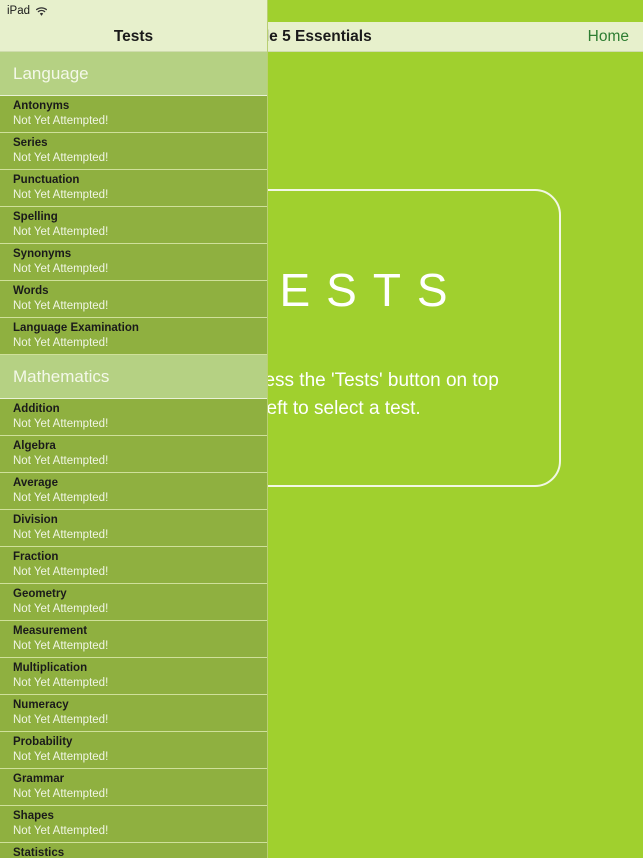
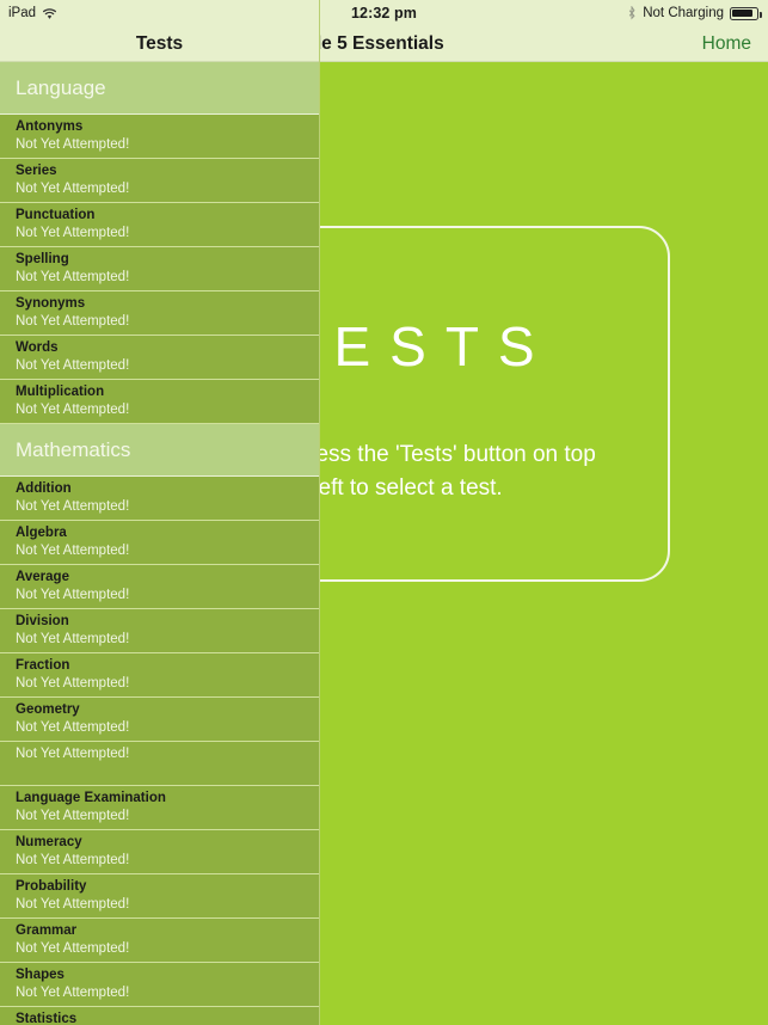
+ 12:32 pm
+ Not Charging
  e 5 Essentials
  Home
  ESTS
  ess the 'Tests' button on top
  eft to select a test.
  iPad
  Tests
  Language
  Antonyms
  Not Yet Attempted!
  Series
  Not Yet Attempted!
  Punctuation
  Not Yet Attempted!
  Spelling
  Not Yet Attempted!
  Synonyms
  Not Yet Attempted!
  Words
  Not Yet Attempted!
- Language Examination
+ Multiplication
  Not Yet Attempted!
  Mathematics
  Addition
  Not Yet Attempted!
  Algebra
  Not Yet Attempted!
  Average
  Not Yet Attempted!
  Division
  Not Yet Attempted!
  Fraction
  Not Yet Attempted!
  Geometry
  Not Yet Attempted!
- Measurement
  Not Yet Attempted!
- Multiplication
+ Language Examination
  Not Yet Attempted!
  Numeracy
  Not Yet Attempted!
  Probability
  Not Yet Attempted!
  Grammar
  Not Yet Attempted!
  Shapes
  Not Yet Attempted!
  Statistics
